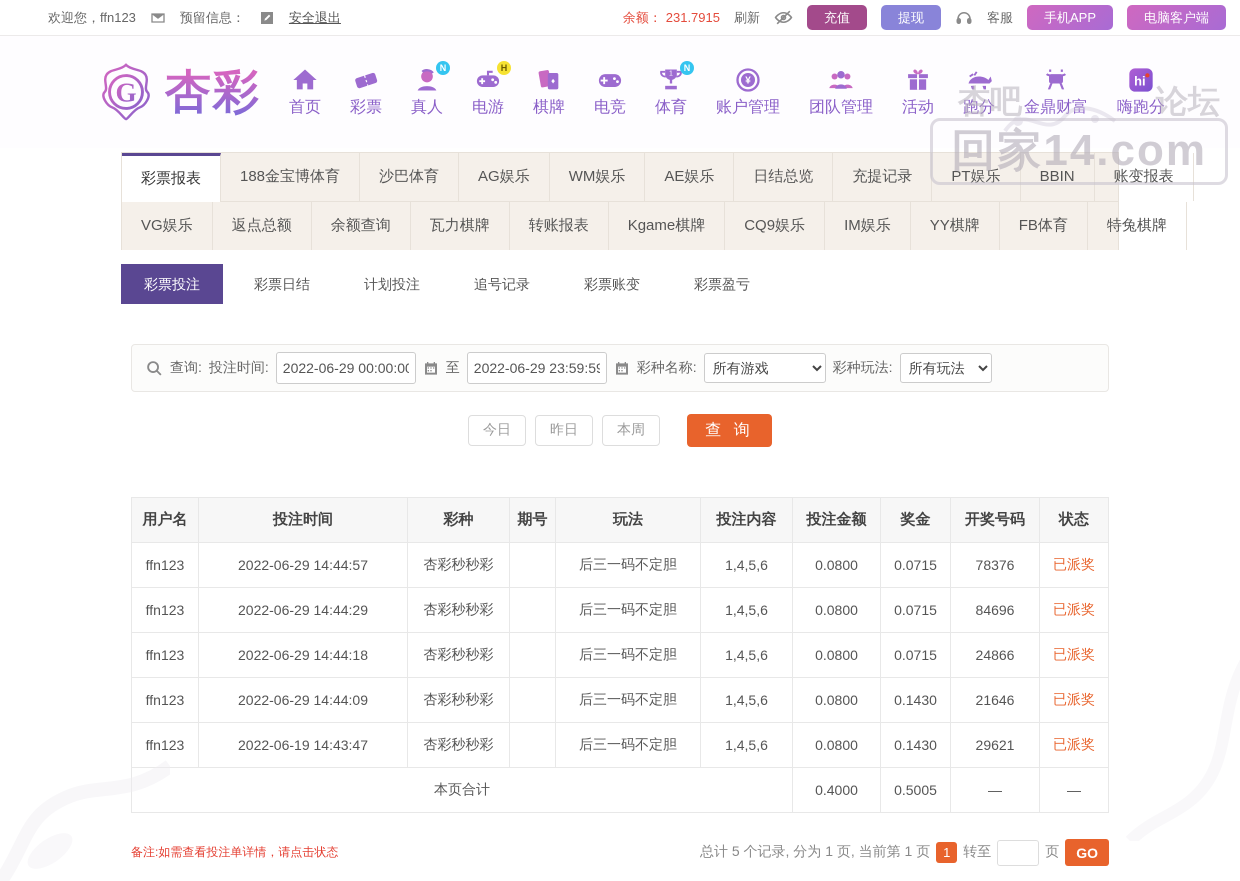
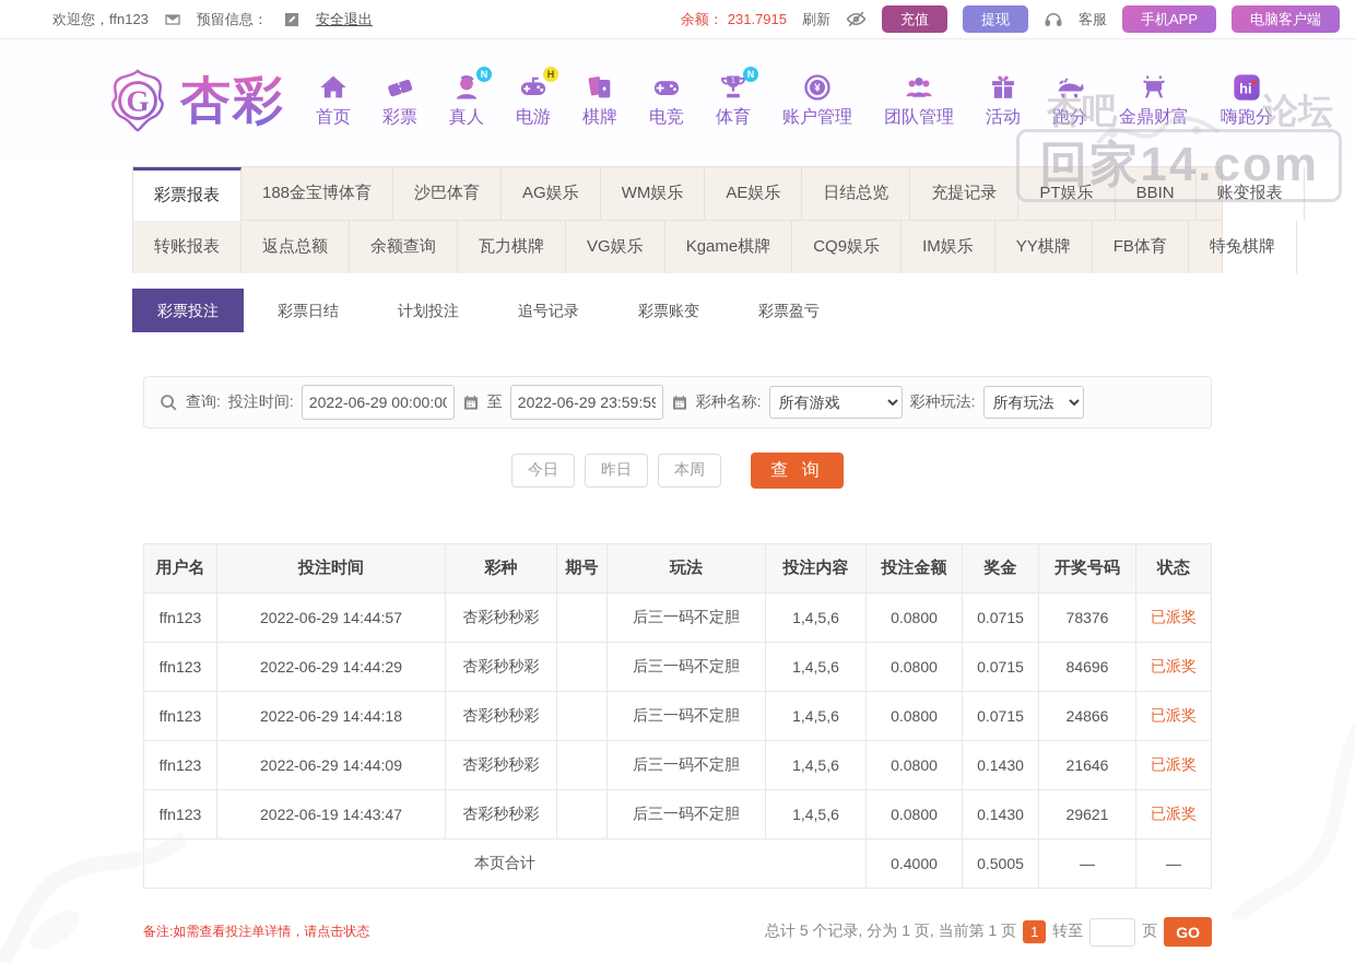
  欢迎您，ffn123
  预留信息：
  安全退出
  余额：
  231.7915
  刷新
  充值
  提现
  客服
  手机APP
  电脑客户端
  G
  杏彩
  首页
  彩票
  N
  真人
  H
  电游
  棋牌
  电竞
  N
  体育
  ¥
  账户管理
  团队管理
  活动
  跑分
  金鼎财富
  hi
  嗨跑分
  杏吧
  论坛
  回家14.com
  彩票报表
  188金宝博体育
  沙巴体育
  AG娱乐
  WM娱乐
  AE娱乐
  日结总览
  充提记录
  PT娱乐
  BBIN
  账变报表
- VG娱乐
+ 转账报表
  返点总额
  余额查询
  瓦力棋牌
- 转账报表
+ VG娱乐
  Kgame棋牌
  CQ9娱乐
  IM娱乐
  YY棋牌
  FB体育
  特兔棋牌
  彩票投注
  彩票日结
  计划投注
  追号记录
  彩票账变
  彩票盈亏
  查询:
  投注时间:
  2022-06-29 00:00:0
  至
  2022-06-29 23:59:5
  彩种名称:
  所有游戏
  彩种玩法:
  所有玩法
  今日
  昨日
  本周
  查 询
  用户名	投注时间	彩种	期号	玩法	投注内容	投注金额	奖金	开奖号码	状态
  ffn123	2022-06-29 14:44:57	杏彩秒秒彩		后三一码不定胆	1,4,5,6	0.0800	0.0715	78376	已派奖
  ffn123	2022-06-29 14:44:29	杏彩秒秒彩		后三一码不定胆	1,4,5,6	0.0800	0.0715	84696	已派奖
  ffn123	2022-06-29 14:44:18	杏彩秒秒彩		后三一码不定胆	1,4,5,6	0.0800	0.0715	24866	已派奖
  ffn123	2022-06-29 14:44:09	杏彩秒秒彩		后三一码不定胆	1,4,5,6	0.0800	0.1430	21646	已派奖
  ffn123	2022-06-19 14:43:47	杏彩秒秒彩		后三一码不定胆	1,4,5,6	0.0800	0.1430	29621	已派奖
  本页合计	0.4000	0.5005	—	—
  备注:如需查看投注单详情，请点击状态
  总计 5 个记录, 分为 1 页, 当前第 1 页
  1
  转至
  页
  GO
